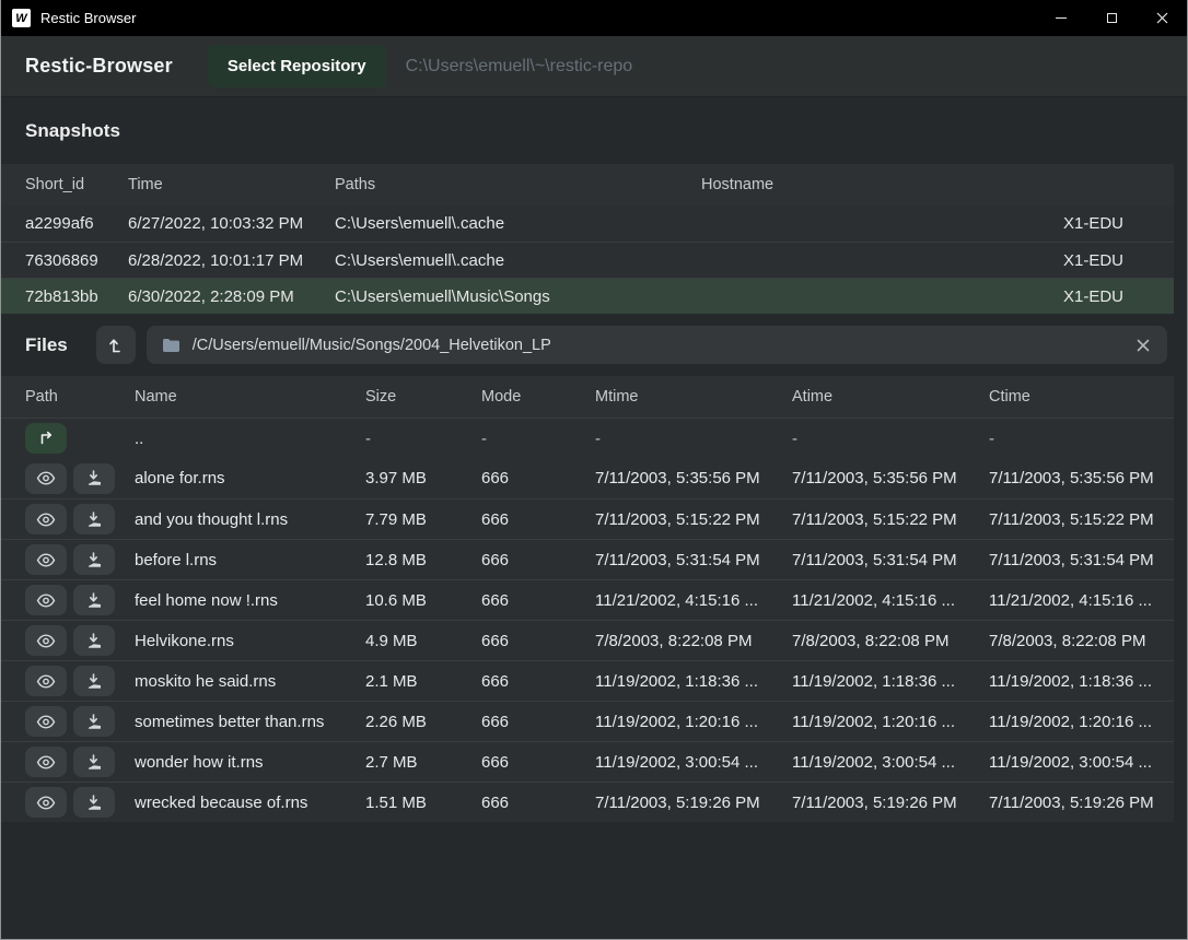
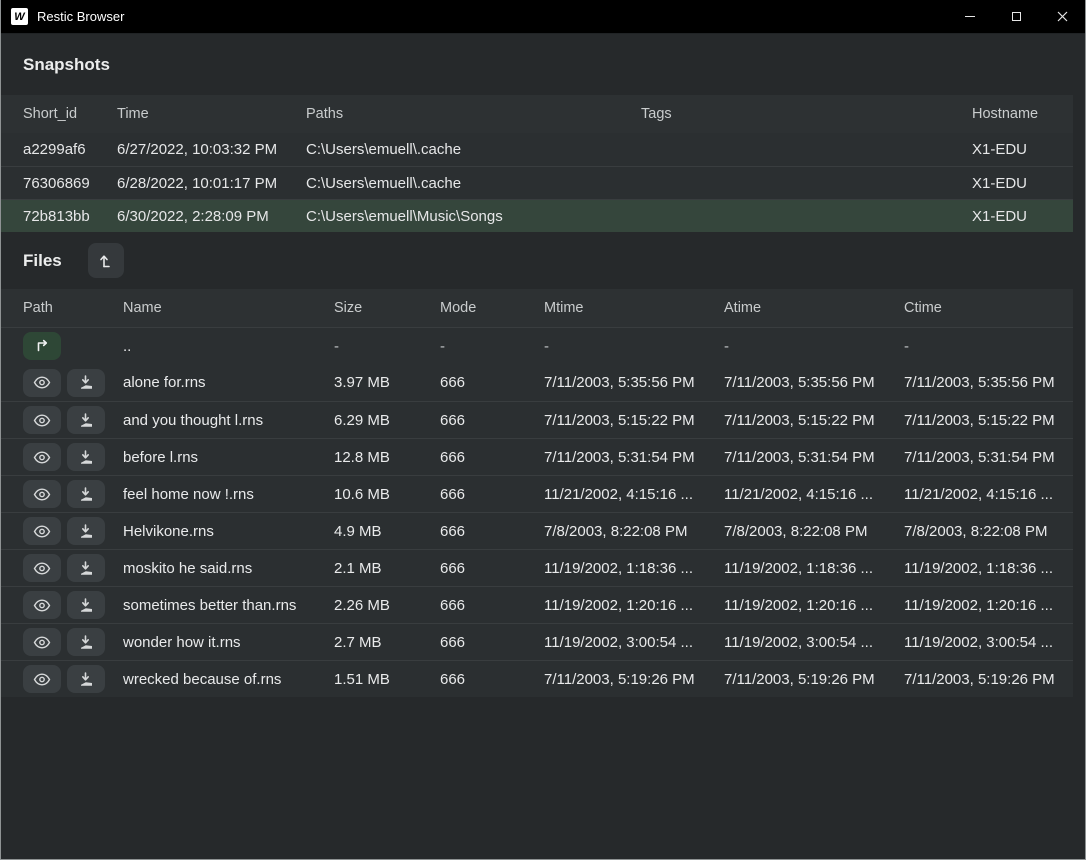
  W
  Restic Browser
- Restic-Browser
- Select Repository
- C:\Users\emuell\~\restic-repo
  Snapshots
  Short_id
  Time
  Paths
+ Tags
  Hostname
  a2299af6
  6/27/2022, 10:03:32 PM
  C:\Users\emuell\.cache
  X1-EDU
  76306869
  6/28/2022, 10:01:17 PM
  C:\Users\emuell\.cache
  X1-EDU
  72b813bb
  6/30/2022, 2:28:09 PM
  C:\Users\emuell\Music\Songs
  X1-EDU
  Files
- /C/Users/emuell/Music/Songs/2004_Helvetikon_LP
  Path
  Name
  Size
  Mode
  Mtime
  Atime
  Ctime
  ..
  -
  -
  -
  -
  -
  alone for.rns
  3.97 MB
  666
  7/11/2003, 5:35:56 PM
  7/11/2003, 5:35:56 PM
  7/11/2003, 5:35:56 PM
  and you thought l.rns
- 7.79 MB
+ 6.29 MB
  666
  7/11/2003, 5:15:22 PM
  7/11/2003, 5:15:22 PM
  7/11/2003, 5:15:22 PM
  before l.rns
  12.8 MB
  666
  7/11/2003, 5:31:54 PM
  7/11/2003, 5:31:54 PM
  7/11/2003, 5:31:54 PM
  feel home now !.rns
  10.6 MB
  666
  11/21/2002, 4:15:16 ...
  11/21/2002, 4:15:16 ...
  11/21/2002, 4:15:16 ...
  Helvikone.rns
  4.9 MB
  666
  7/8/2003, 8:22:08 PM
  7/8/2003, 8:22:08 PM
  7/8/2003, 8:22:08 PM
  moskito he said.rns
  2.1 MB
  666
  11/19/2002, 1:18:36 ...
  11/19/2002, 1:18:36 ...
  11/19/2002, 1:18:36 ...
  sometimes better than.rns
  2.26 MB
  666
  11/19/2002, 1:20:16 ...
  11/19/2002, 1:20:16 ...
  11/19/2002, 1:20:16 ...
  wonder how it.rns
  2.7 MB
  666
  11/19/2002, 3:00:54 ...
  11/19/2002, 3:00:54 ...
  11/19/2002, 3:00:54 ...
  wrecked because of.rns
  1.51 MB
  666
  7/11/2003, 5:19:26 PM
  7/11/2003, 5:19:26 PM
  7/11/2003, 5:19:26 PM
